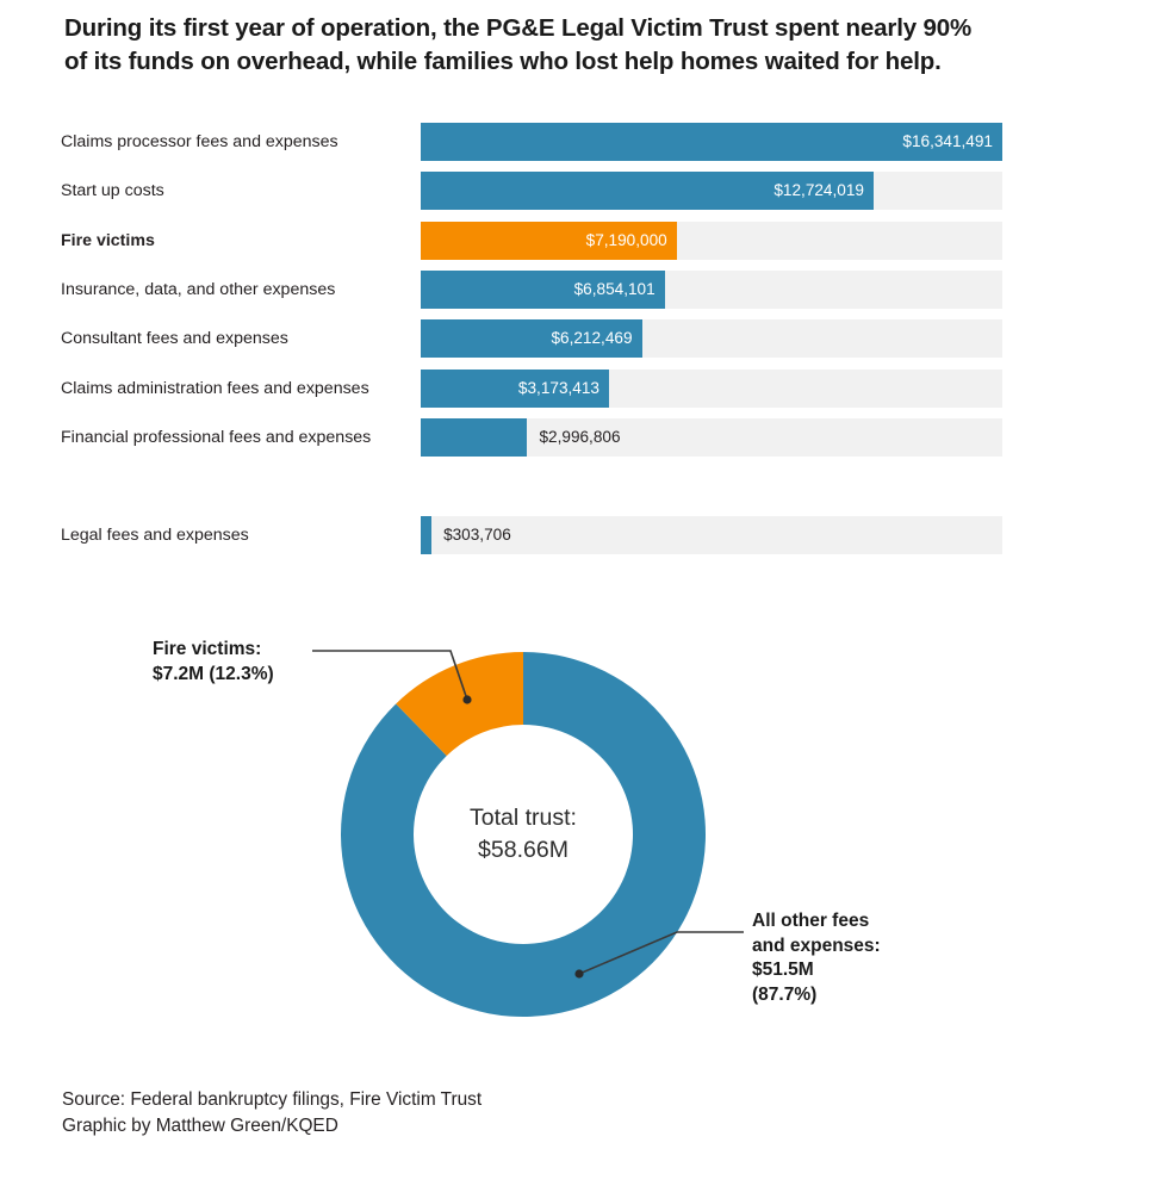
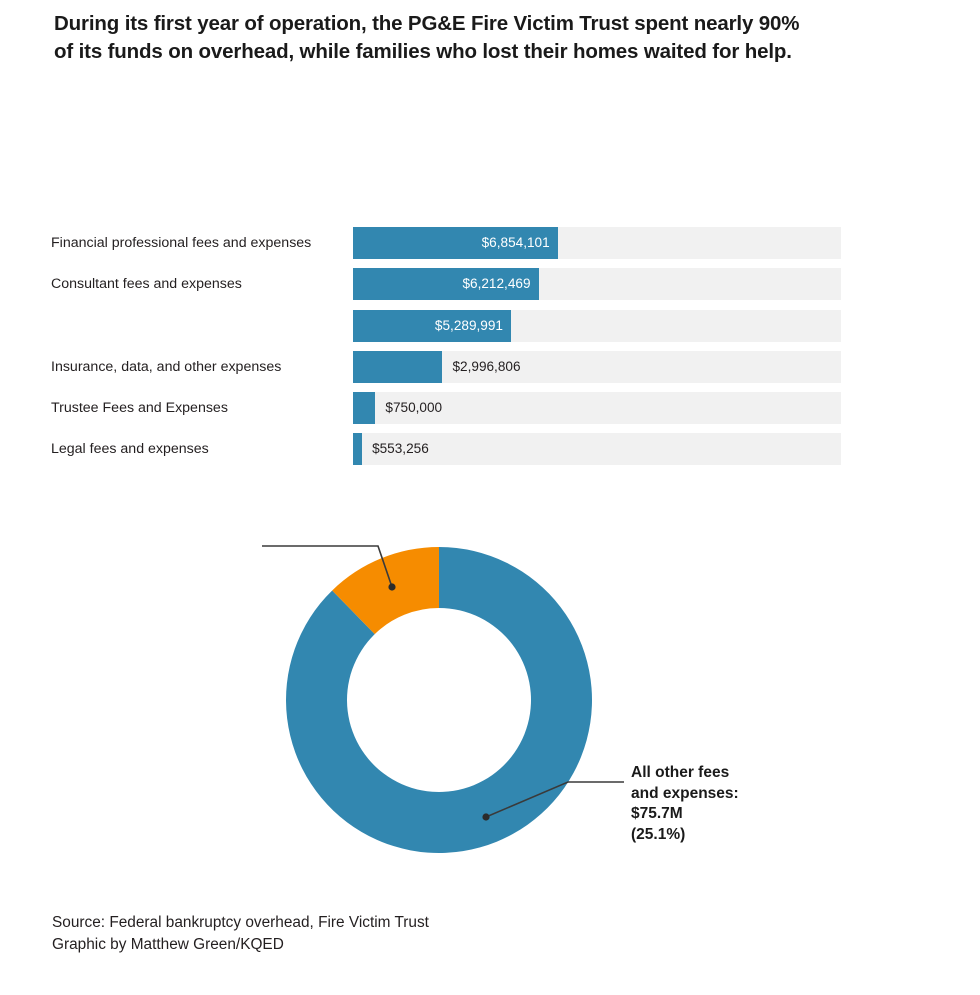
- During its first year of operation, the PG&E Legal Victim Trust spent nearly 90%
+ During its first year of operation, the PG&E Fire Victim Trust spent nearly 90%
- of its funds on overhead, while families who lost help homes waited for help.
+ of its funds on overhead, while families who lost their homes waited for help.
- Claims processor fees and expenses
- $16,341,491
- Start up costs
- $12,724,019
- Fire victims
- $7,190,000
- Insurance, data, and other expenses
+ Financial professional fees and expenses
  $6,854,101
  Consultant fees and expenses
  $6,212,469
- Claims administration fees and expenses
- $3,173,413
+ $5,289,991
- Financial professional fees and expenses
+ Insurance, data, and other expenses
  $2,996,806
+ Trustee Fees and Expenses
+ $750,000
  Legal fees and expenses
- $303,706
+ $553,256
- Total trust:
- $58.66M
- Fire victims:
- $7.2M (12.3%)
  All other fees
  and expenses:
- $51.5M
+ $75.7M
- (87.7%)
+ (25.1%)
- Source: Federal bankruptcy filings, Fire Victim Trust
+ Source: Federal bankruptcy overhead, Fire Victim Trust
  Graphic by Matthew Green/KQED
